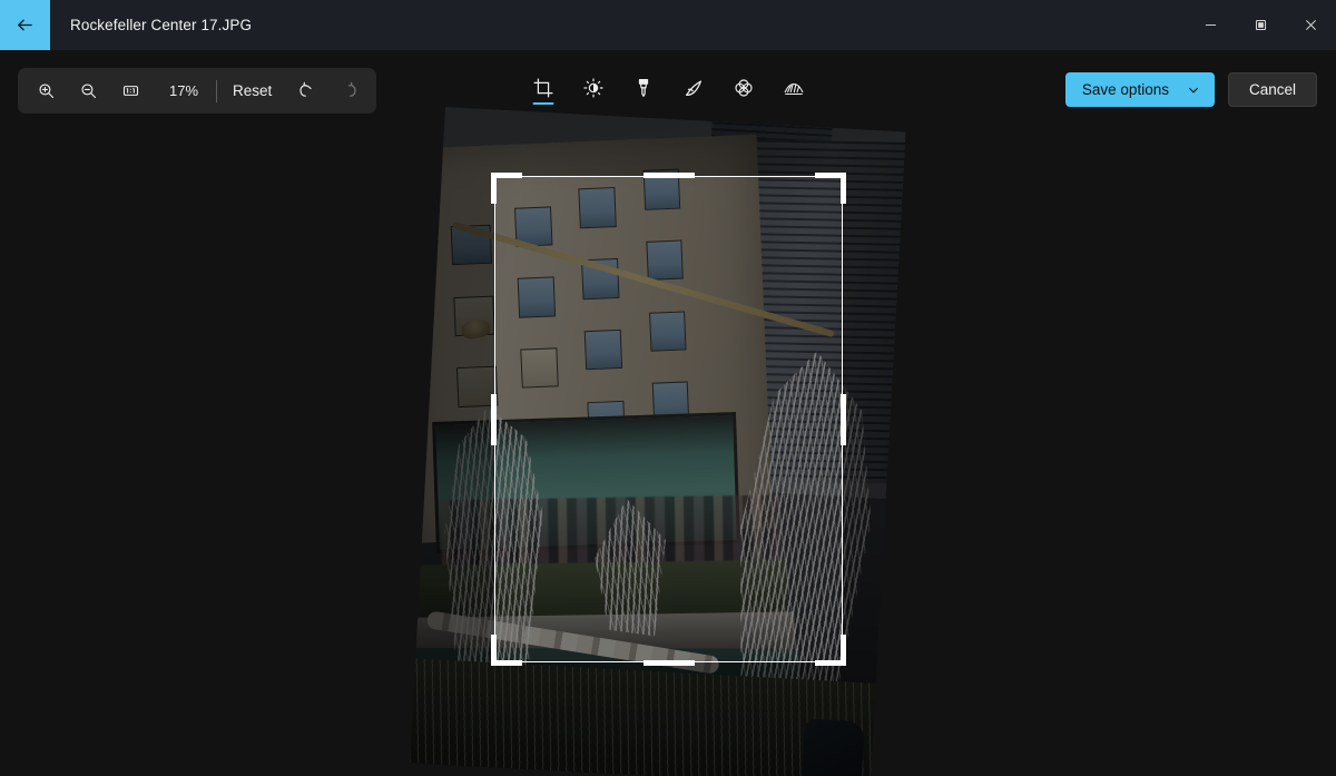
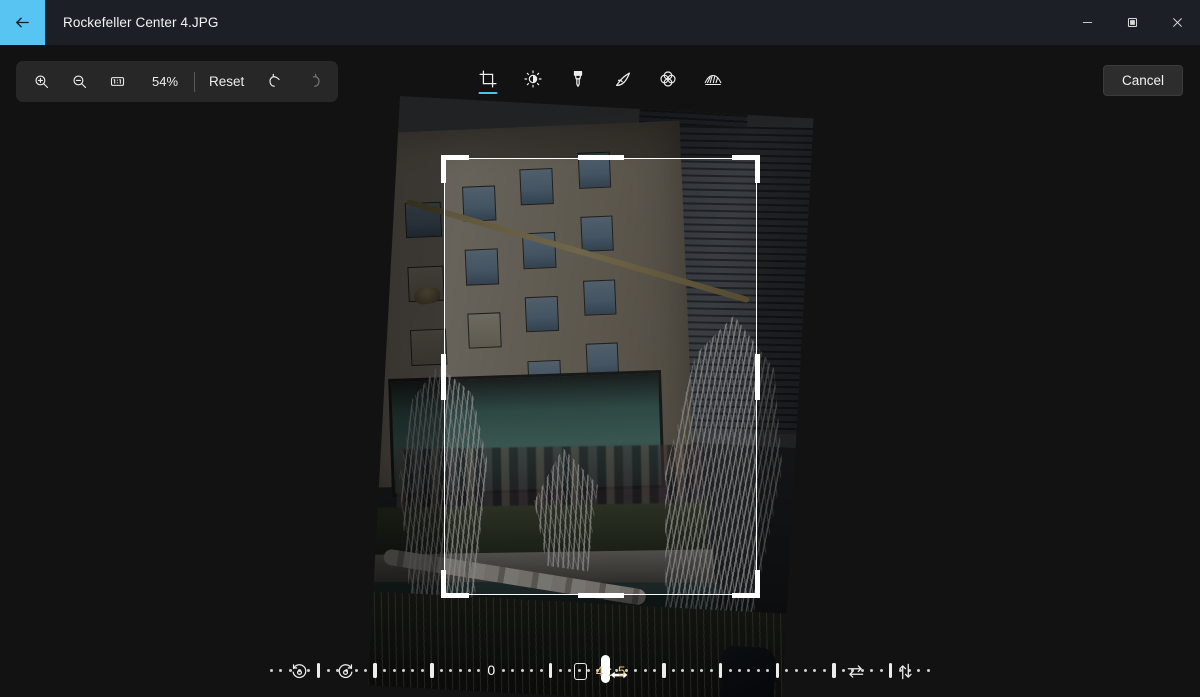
- Rockefeller Center 17.JPG
+ Rockefeller Center 4.JPG
+ 0
+ 4 : 5
- 17%
+ 54%
  Reset
- Save options
  Cancel
